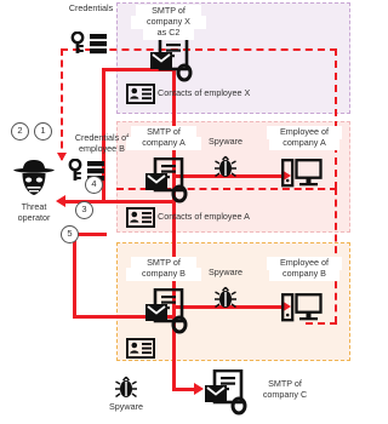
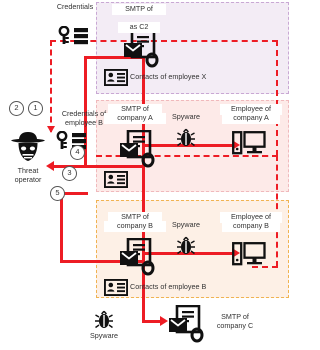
  2
  1
  4
  3
  5
  Credentials
  Credentials o
  employee B
  Threat
  operator
  SMTP of
- company X
  as C2
  Contacts of employee X
  SMTP of
  company A
  Spyware
  Employee of
  company A
- Contacts of employee A
  SMTP of
  company B
  Spyware
  Employee of
  company B
+ Contacts of employee B
  Spyware
  SMTP of
  company C
